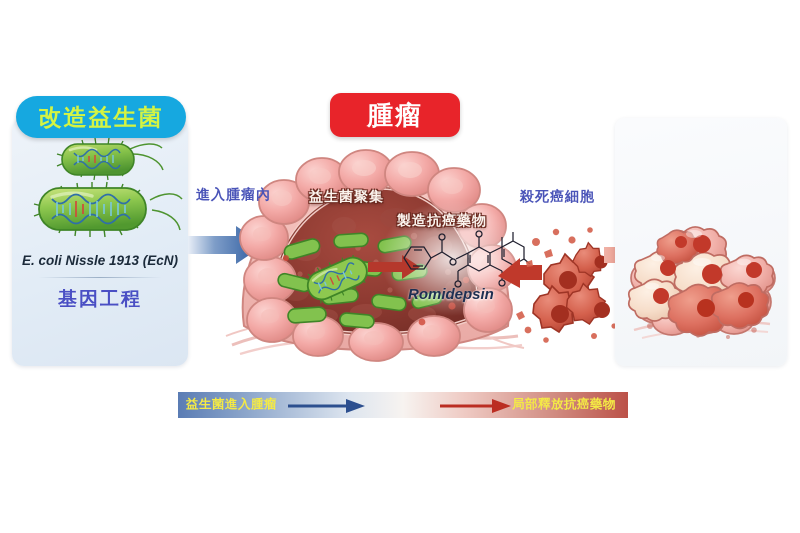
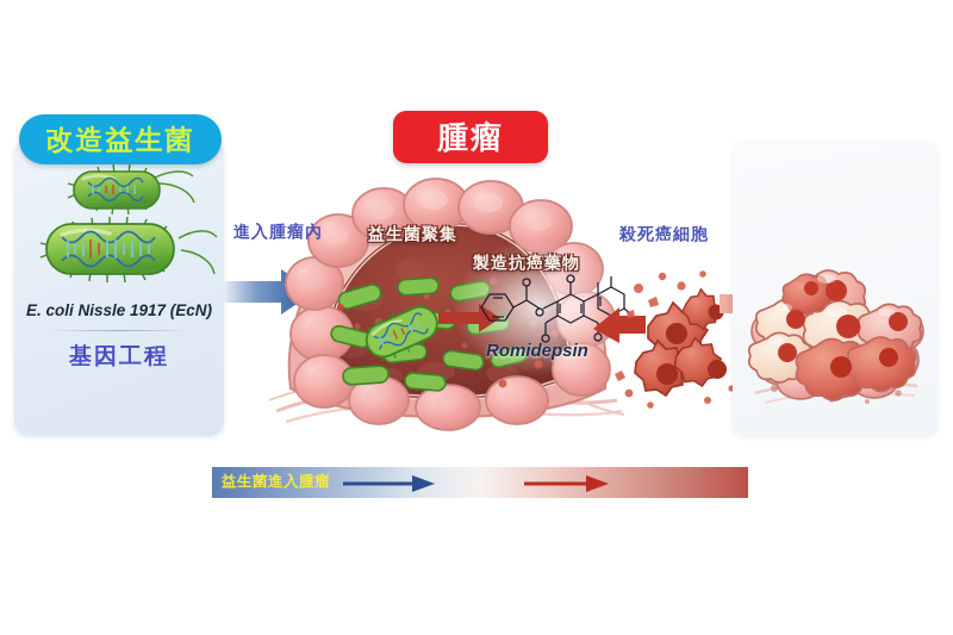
- E. coli Nissle 1913 (EcN)
+ E. coli Nissle 1917 (EcN)
  基因工程
  進入腫瘤內
  益生菌聚集
  製造抗癌藥物
  Romidepsin
  殺死癌細胞
  益生菌進入腫瘤
- 局部釋放抗癌藥物
  改造益生菌
  腫瘤
